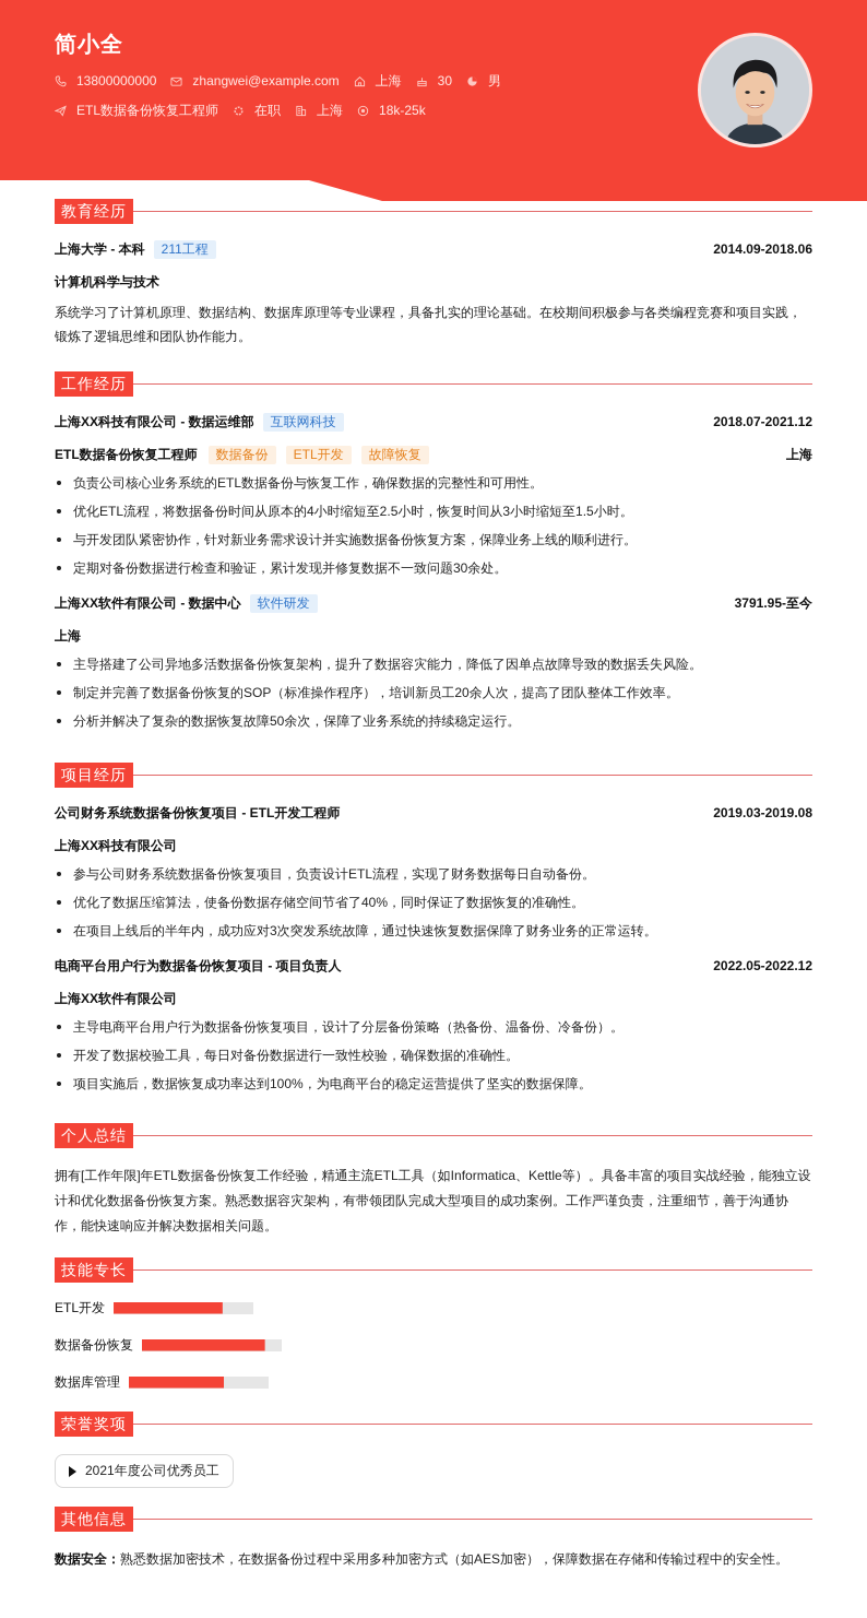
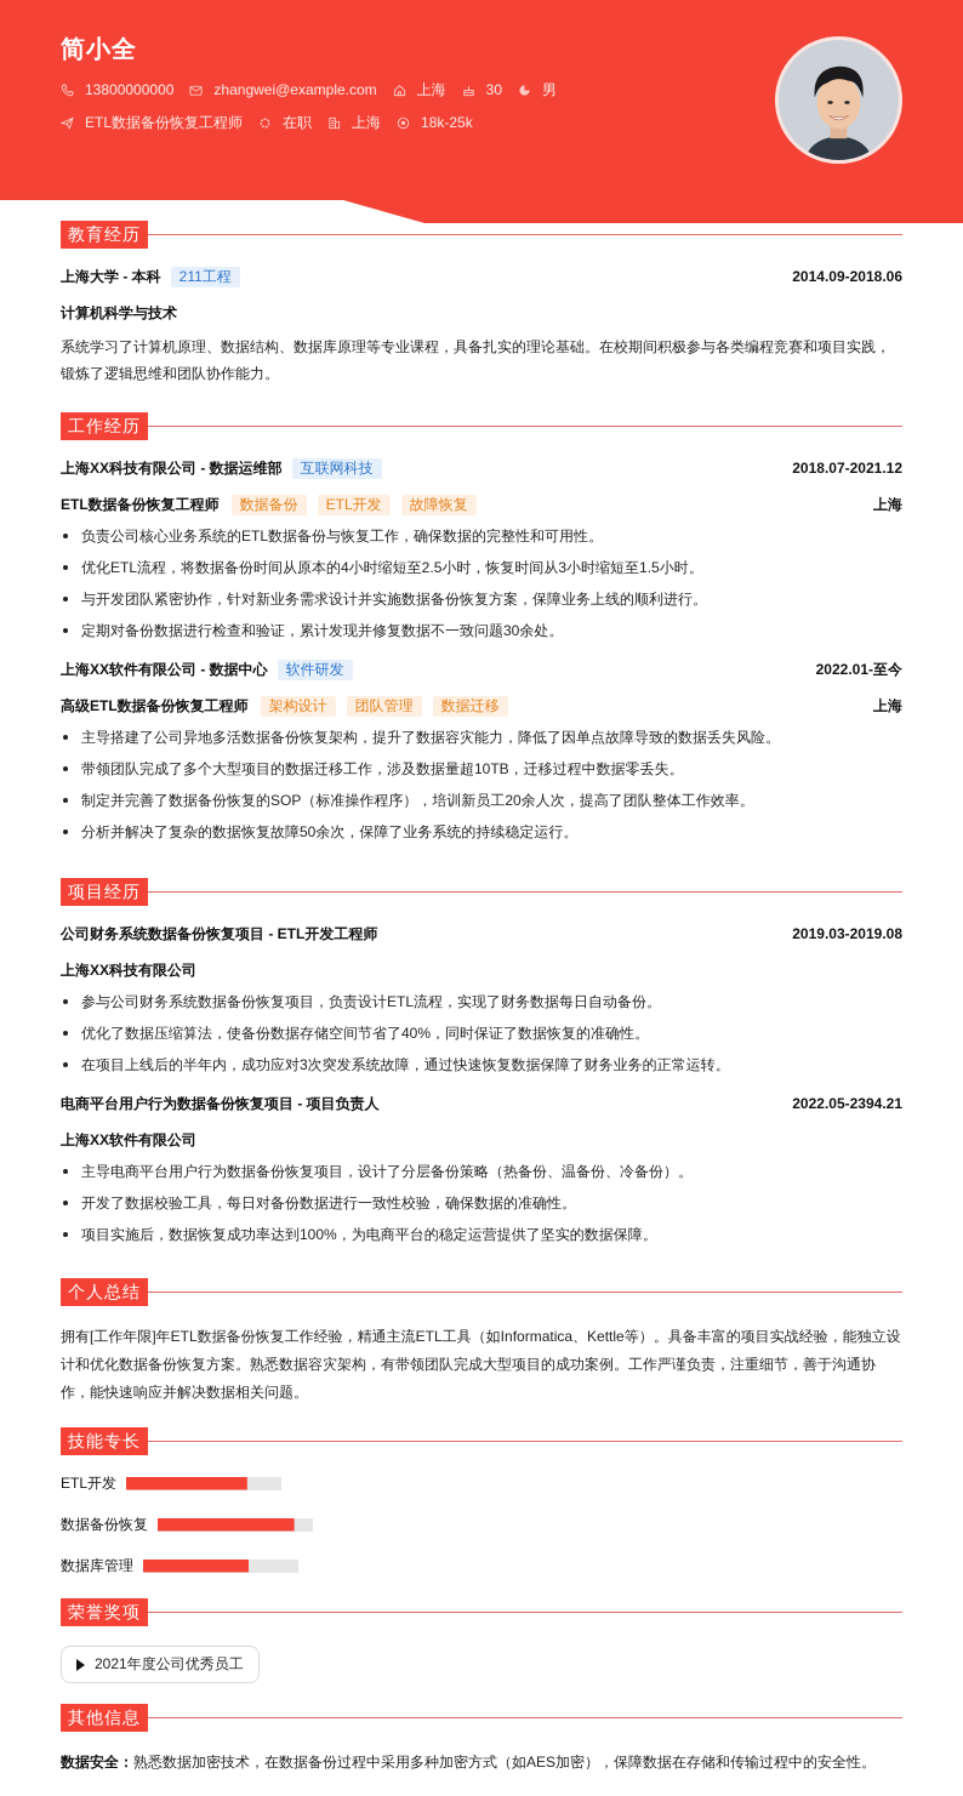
  简小全
  13800000000
  zhangwei@example.com
  上海
  30
  男
  ETL数据备份恢复工程师
  在职
  上海
  18k-25k
  教育经历
  上海大学 - 本科
  211工程
  2014.09-2018.06
  计算机科学与技术
  系统学习了计算机原理、数据结构、数据库原理等专业课程，具备扎实的理论基础。在校期间积极参与各类编程竞赛和项目实践，锻炼了逻辑思维和团队协作能力。
  工作经历
  上海XX科技有限公司 - 数据运维部
  互联网科技
  2018.07-2021.12
  ETL数据备份恢复工程师
  数据备份
  ETL开发
  故障恢复
  上海
  负责公司核心业务系统的ETL数据备份与恢复工作，确保数据的完整性和可用性。
  优化ETL流程，将数据备份时间从原本的4小时缩短至2.5小时，恢复时间从3小时缩短至1.5小时。
  与开发团队紧密协作，针对新业务需求设计并实施数据备份恢复方案，保障业务上线的顺利进行。
  定期对备份数据进行检查和验证，累计发现并修复数据不一致问题30余处。
  上海XX软件有限公司 - 数据中心
  软件研发
- 3791.95-至今
+ 2022.01-至今
+ 高级ETL数据备份恢复工程师
+ 架构设计
+ 团队管理
+ 数据迁移
  上海
  主导搭建了公司异地多活数据备份恢复架构，提升了数据容灾能力，降低了因单点故障导致的数据丢失风险。
+ 带领团队完成了多个大型项目的数据迁移工作，涉及数据量超10TB，迁移过程中数据零丢失。
  制定并完善了数据备份恢复的SOP（标准操作程序），培训新员工20余人次，提高了团队整体工作效率。
  分析并解决了复杂的数据恢复故障50余次，保障了业务系统的持续稳定运行。
  项目经历
  公司财务系统数据备份恢复项目 - ETL开发工程师
  2019.03-2019.08
  上海XX科技有限公司
  参与公司财务系统数据备份恢复项目，负责设计ETL流程，实现了财务数据每日自动备份。
  优化了数据压缩算法，使备份数据存储空间节省了40%，同时保证了数据恢复的准确性。
  在项目上线后的半年内，成功应对3次突发系统故障，通过快速恢复数据保障了财务业务的正常运转。
  电商平台用户行为数据备份恢复项目 - 项目负责人
- 2022.05-2022.12
+ 2022.05-2394.21
  上海XX软件有限公司
  主导电商平台用户行为数据备份恢复项目，设计了分层备份策略（热备份、温备份、冷备份）。
  开发了数据校验工具，每日对备份数据进行一致性校验，确保数据的准确性。
  项目实施后，数据恢复成功率达到100%，为电商平台的稳定运营提供了坚实的数据保障。
  个人总结
  拥有[工作年限]年ETL数据备份恢复工作经验，精通主流ETL工具（如Informatica、Kettle等）。具备丰富的项目实战经验，能独立设计和优化数据备份恢复方案。熟悉数据容灾架构，有带领团队完成大型项目的成功案例。工作严谨负责，注重细节，善于沟通协作，能快速响应并解决数据相关问题。
  技能专长
  ETL开发
  数据备份恢复
  数据库管理
  荣誉奖项
  2021年度公司优秀员工
  其他信息
  数据安全：熟悉数据加密技术，在数据备份过程中采用多种加密方式（如AES加密），保障数据在存储和传输过程中的安全性。
